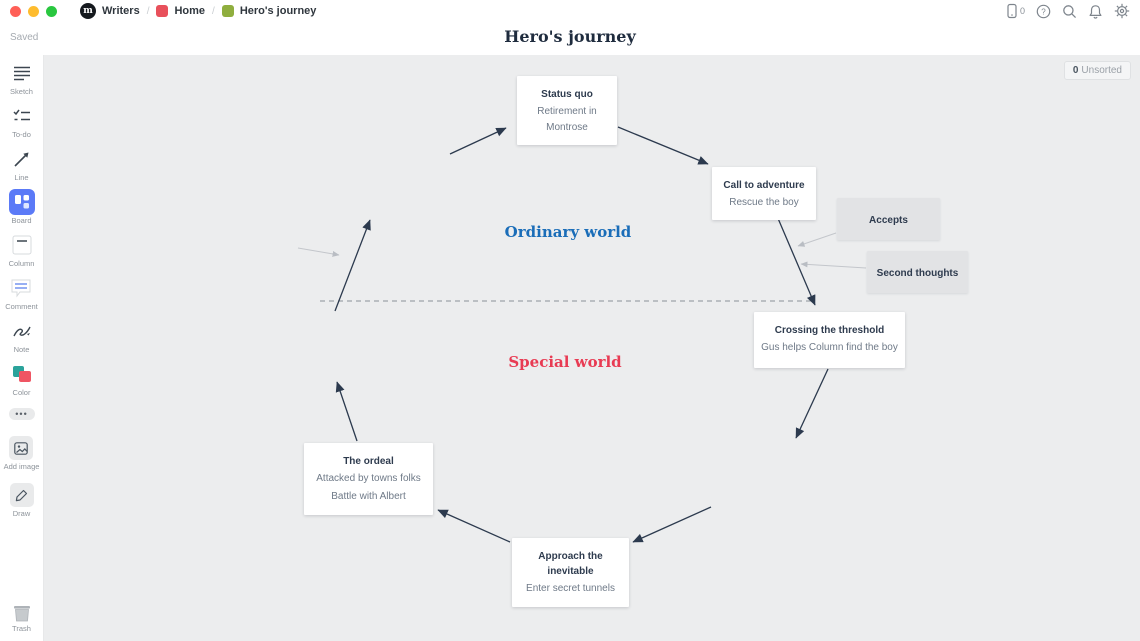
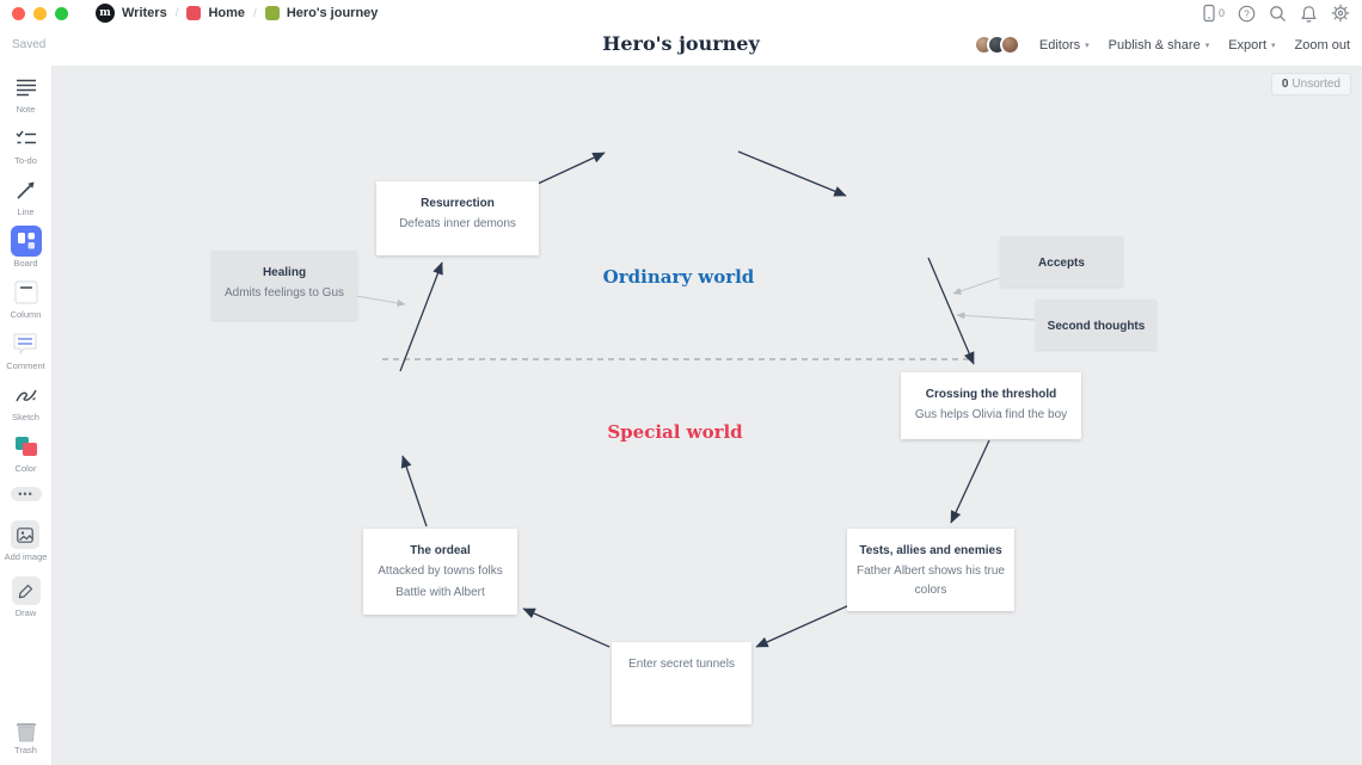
  m
  Writers
  /
  Home
  /
  Hero's journey
  0
  ?
  Saved
  Hero's journey
+ Editors
+ Publish & share
+ Export
+ Zoom out
- Sketch
+ Note
  To-do
  Line
  Board
  Column
  Comment
- Note
+ Sketch
  Color
  •••
  Add image
  Draw
  Trash
  0 Unsorted
  Ordinary world
  Special world
- Status quo
- Retirement in Montrose
- Call to adventure
- Rescue the boy
  Accepts
  Second thoughts
+ Resurrection
+ Defeats inner demons
+ Healing
+ Admits feelings to Gus
  Crossing the threshold
- Gus helps Column find the boy
+ Gus helps Olivia find the boy
+ Tests, allies and enemies
+ Father Albert shows his true colors
  The ordeal
  Attacked by towns folks
  Battle with Albert
- Approach the
- inevitable
  Enter secret tunnels
